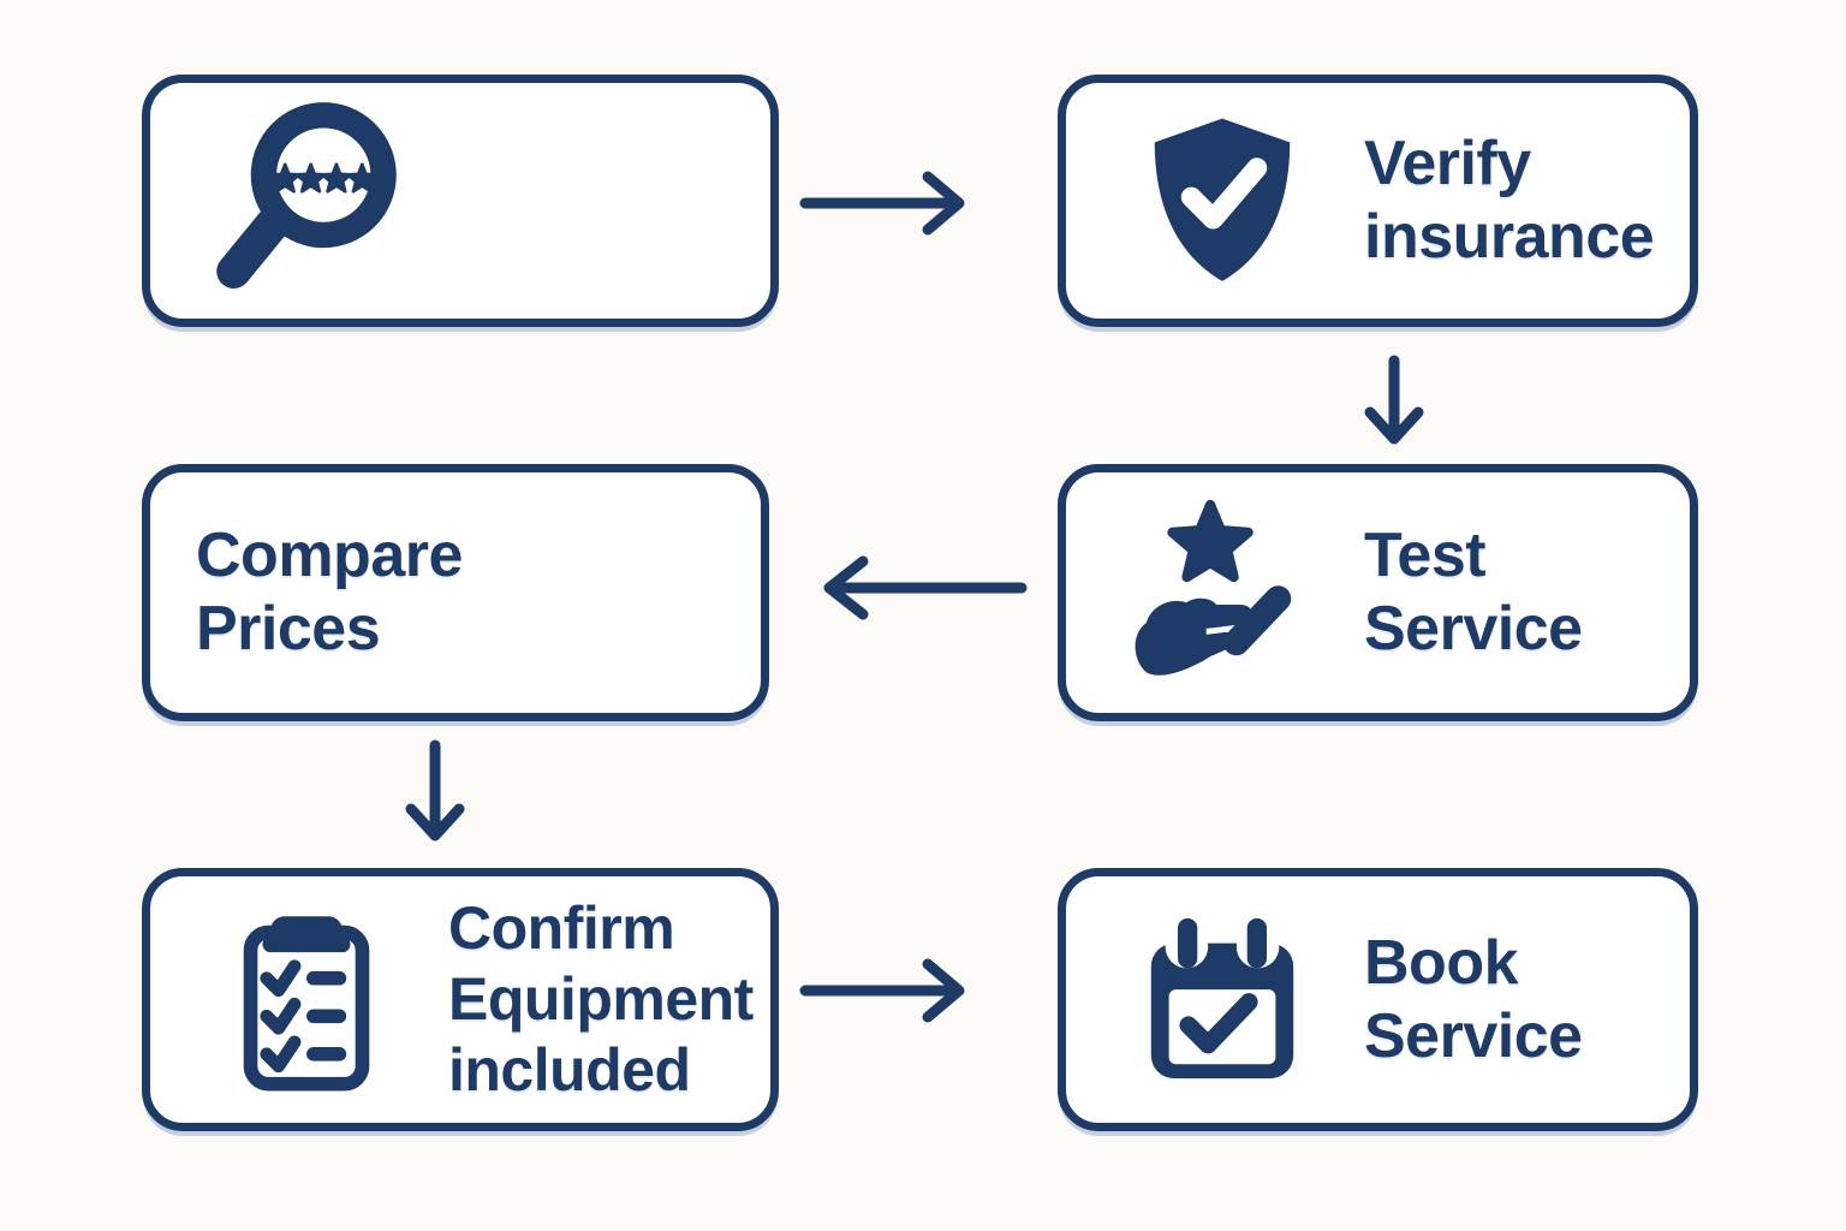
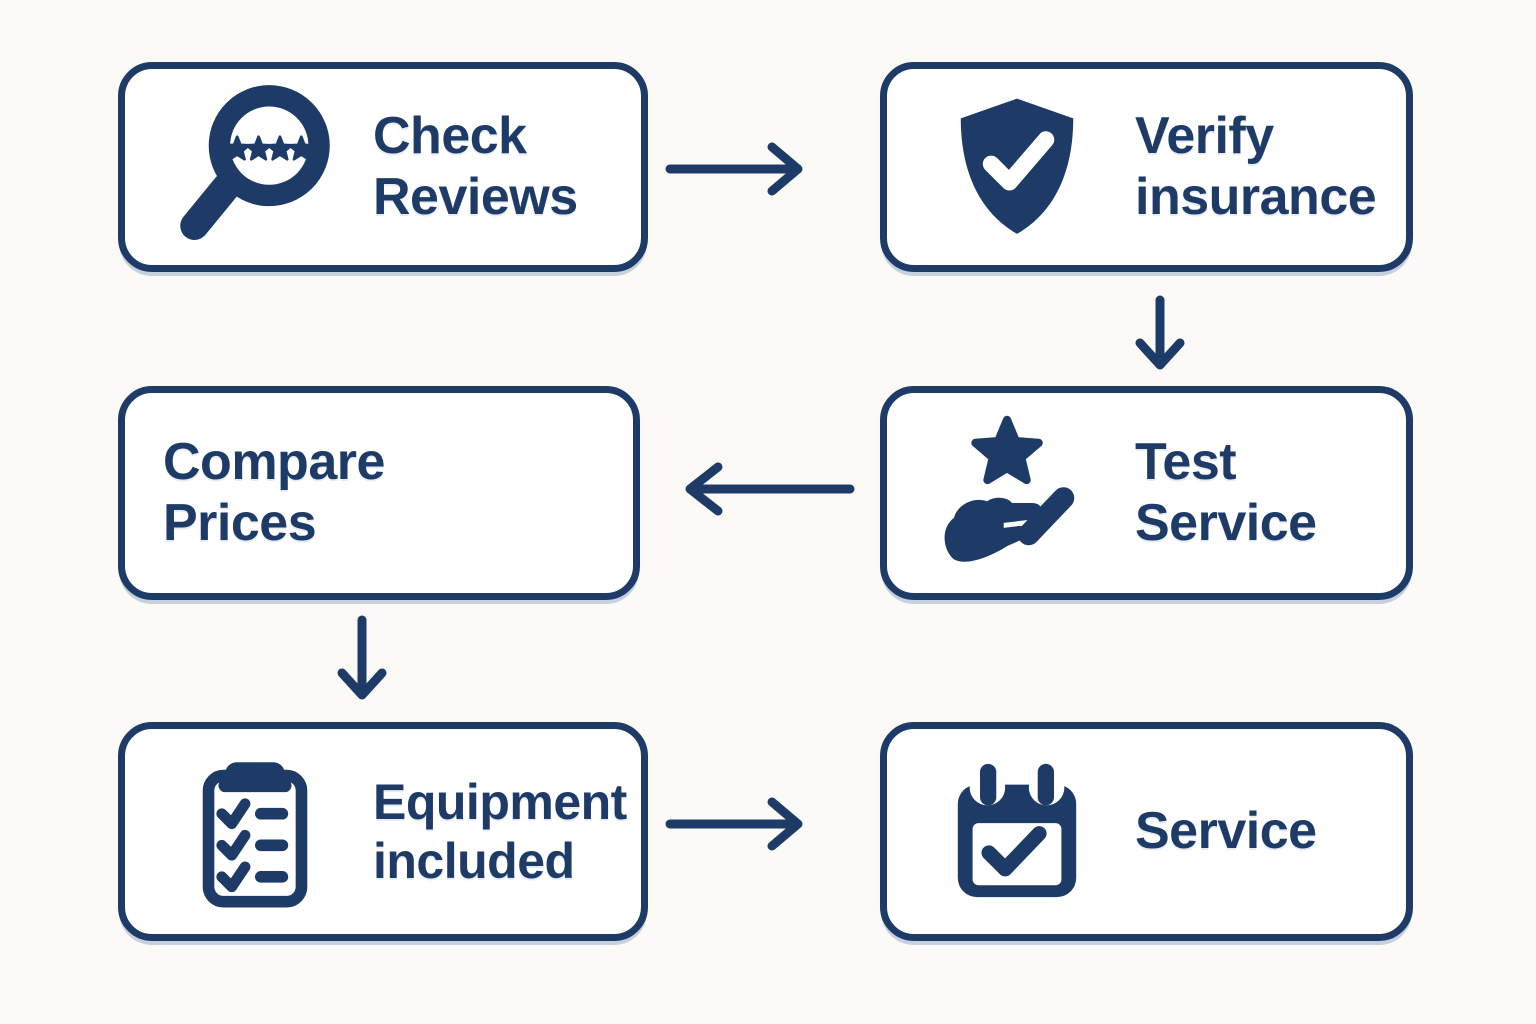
+ Check
+ Reviews
  Verify
  insurance
  Compare
  Prices
  Test
  Service
- Confirm
  Equipment
  included
- Book
  Service
